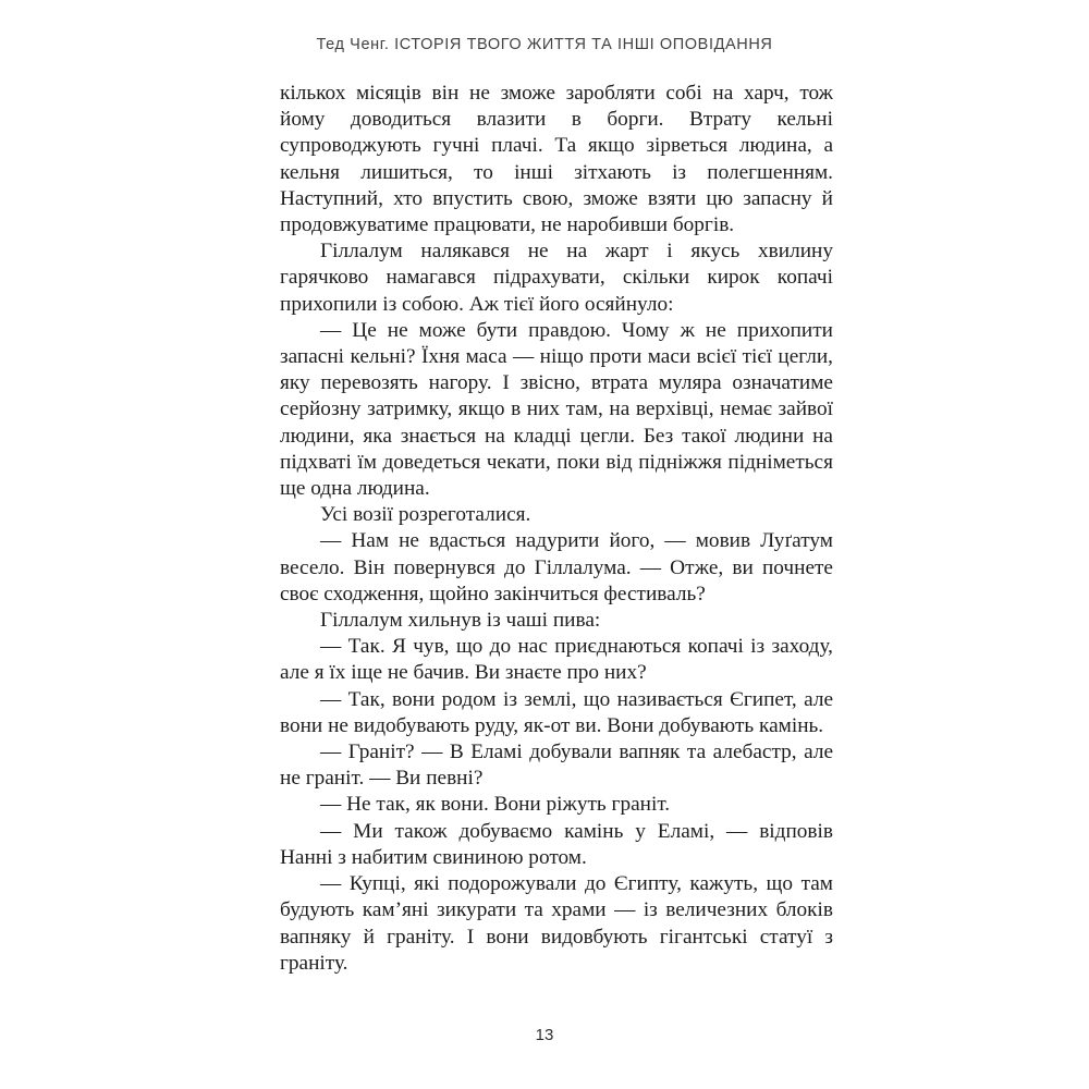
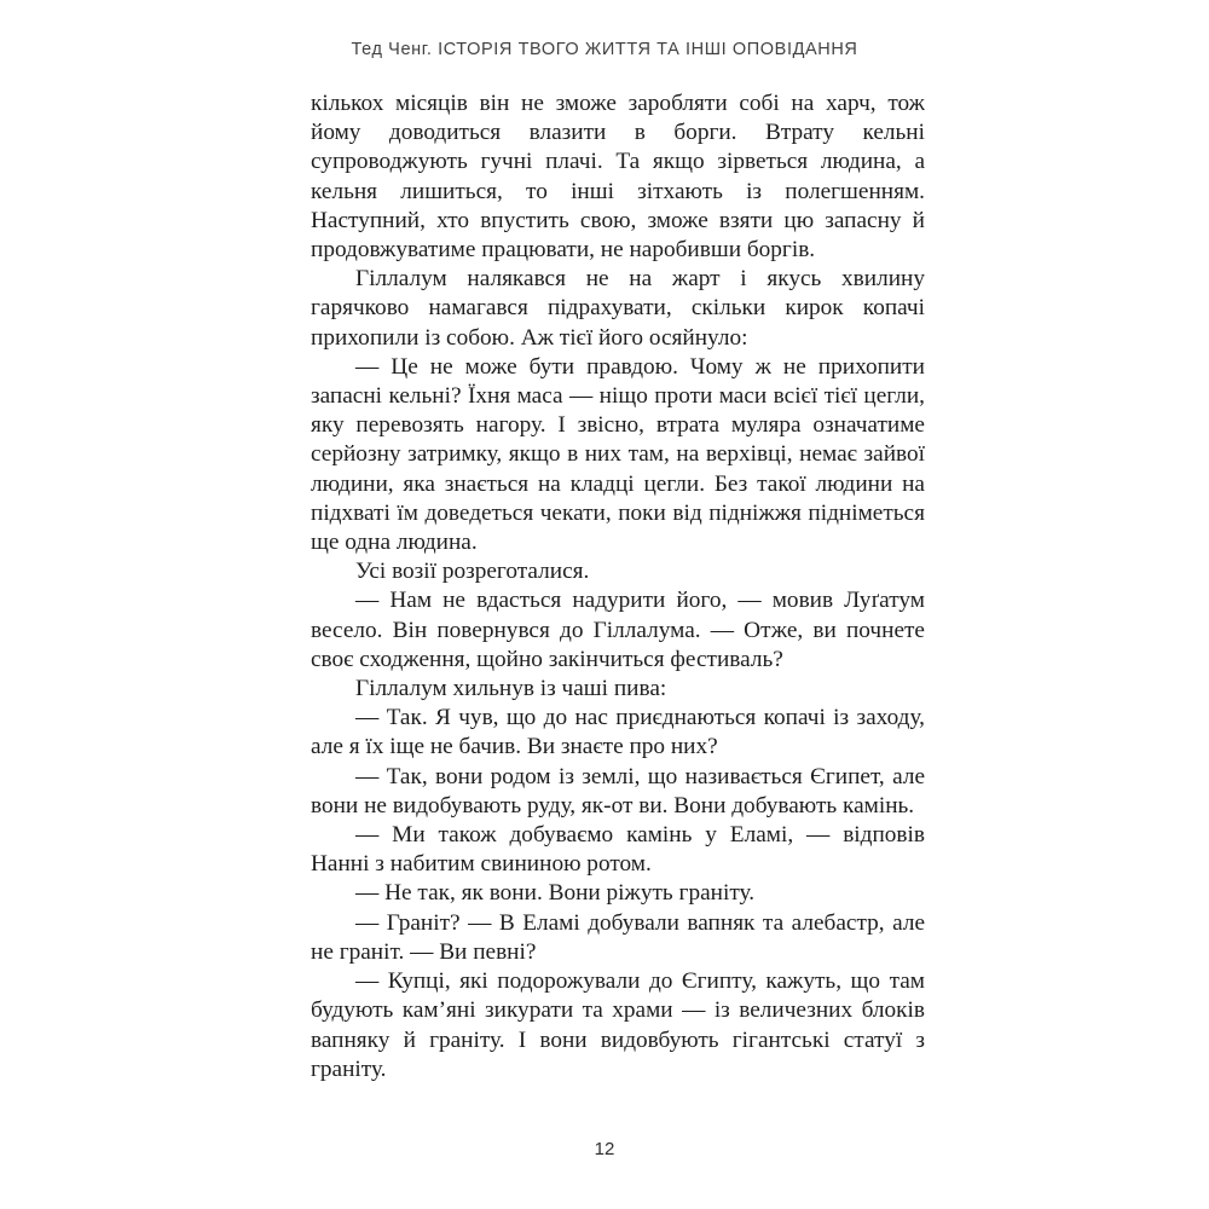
  Тед Ченг. ІСТОРІЯ ТВОГО ЖИТТЯ ТА ІНШІ ОПОВІДАННЯ
  кількох місяців він не зможе заробляти собі на харч, тож йому доводиться влазити в борги. Втрату кельні супроводжують гучні плачі. Та якщо зірветься людина, а кельня лишиться, то інші зітхають із полегшенням. Наступний, хто впустить свою, зможе взяти цю запасну й продовжуватиме працювати, не наробивши боргів.
  Гіллалум налякався не на жарт і якусь хвилину гарячково намагався підрахувати, скільки кирок копачі прихопили із собою. Аж тієї його осяйнуло:
  — Це не може бути правдою. Чому ж не прихопити запасні кельні? Їхня маса — ніщо проти маси всієї тієї цегли, яку перевозять нагору. І звісно, втрата муляра означатиме серйозну затримку, якщо в них там, на верхівці, немає зайвої людини, яка знається на кладці цегли. Без такої людини на підхваті їм доведеться чекати, поки від підніжжя підніметься ще одна людина.
  Усі возії розреготалися.
  — Нам не вдасться надурити його, — мовив Луґатум весело. Він повернувся до Гіллалума. — Отже, ви почнете своє сходження, щойно закінчиться фестиваль?
  Гіллалум хильнув із чаші пива:
  — Так. Я чув, що до нас приєднаються копачі із заходу, але я їх іще не бачив. Ви знаєте про них?
  — Так, вони родом із землі, що називається Єгипет, але вони не видобувають руду, як-от ви. Вони добувають камінь.
- — Граніт? — В Еламі добували вапняк та алебастр, але не граніт. — Ви певні?
+ — Ми також добуваємо камінь у Еламі, — відповів Нанні з набитим свининою ротом.
- — Не так, як вони. Вони ріжуть граніт.
+ — Не так, як вони. Вони ріжуть граніту.
- — Ми також добуваємо камінь у Еламі, — відповів Нанні з набитим свининою ротом.
+ — Граніт? — В Еламі добували вапняк та алебастр, але не граніт. — Ви певні?
  — Купці, які подорожували до Єгипту, кажуть, що там будують кам’яні зикурати та храми — із величезних блоків вапняку й граніту. І вони видовбують гігантські статуї з граніту.
- 13
+ 12
